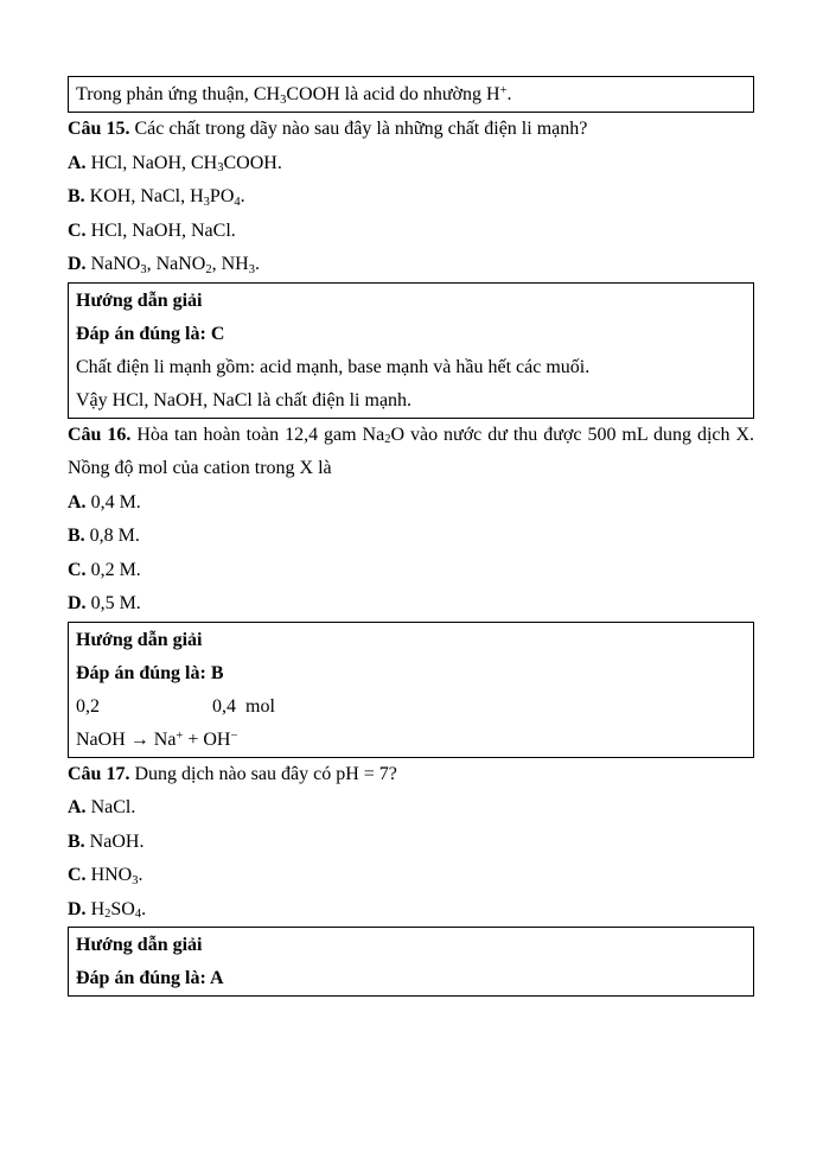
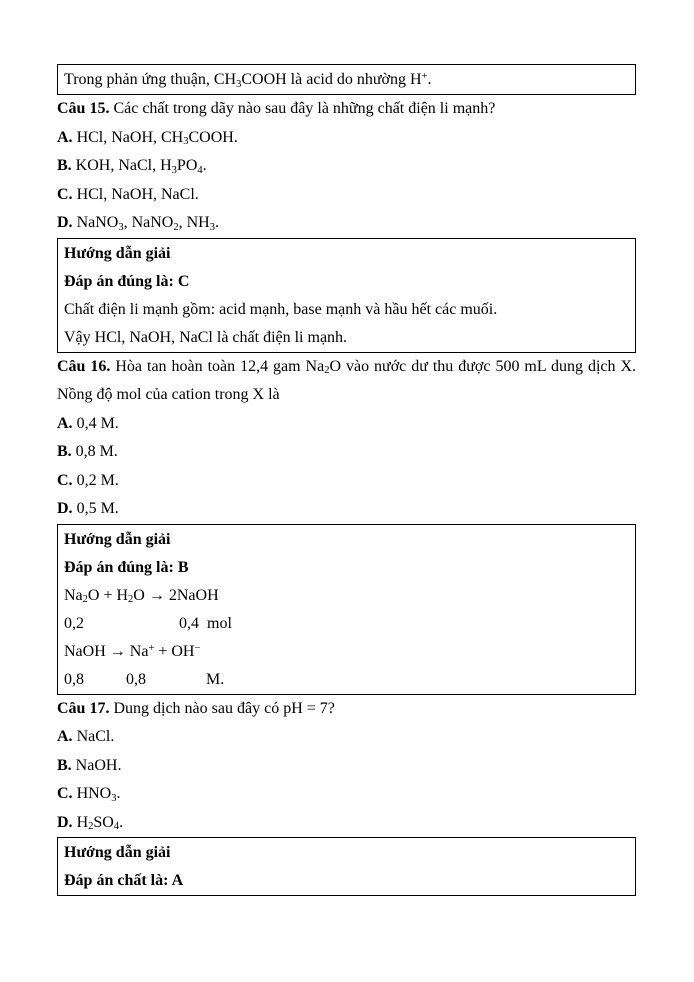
  Trong phản ứng thuận, CH3COOH là acid do nhường H+.
  Câu 15. Các chất trong dãy nào sau đây là những chất điện li mạnh?
  A. HCl, NaOH, CH3COOH.
  B. KOH, NaCl, H3PO4.
  C. HCl, NaOH, NaCl.
  D. NaNO3, NaNO2, NH3.
  Hướng dẫn giải
  Đáp án đúng là: C
  Chất điện li mạnh gồm: acid mạnh, base mạnh và hầu hết các muối.
  Vậy HCl, NaOH, NaCl là chất điện li mạnh.
  Câu 16. Hòa tan hoàn toàn 12,4 gam Na2O vào nước dư thu được 500 mL dung dịch X. Nồng độ mol của cation trong X là
  A. 0,4 M.
  B. 0,8 M.
  C. 0,2 M.
  D. 0,5 M.
  Hướng dẫn giải
  Đáp án đúng là: B
+ Na2O + H2O → 2NaOH
  0,2 0,4 mol
  NaOH → Na+ + OH−
+ 0,8 0,8 M.
  Câu 17. Dung dịch nào sau đây có pH = 7?
  A. NaCl.
  B. NaOH.
  C. HNO3.
  D. H2SO4.
  Hướng dẫn giải
- Đáp án đúng là: A
+ Đáp án chất là: A
